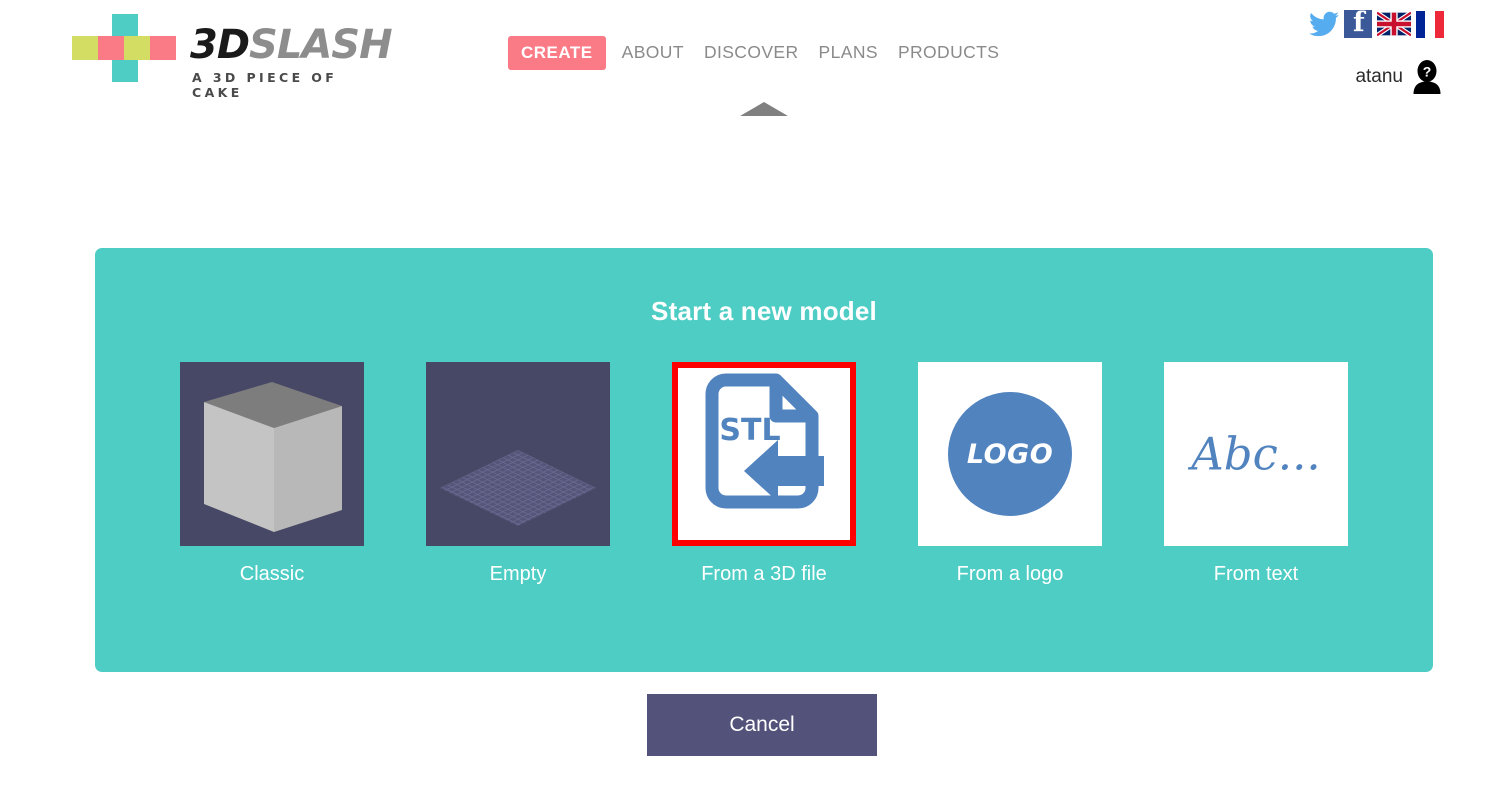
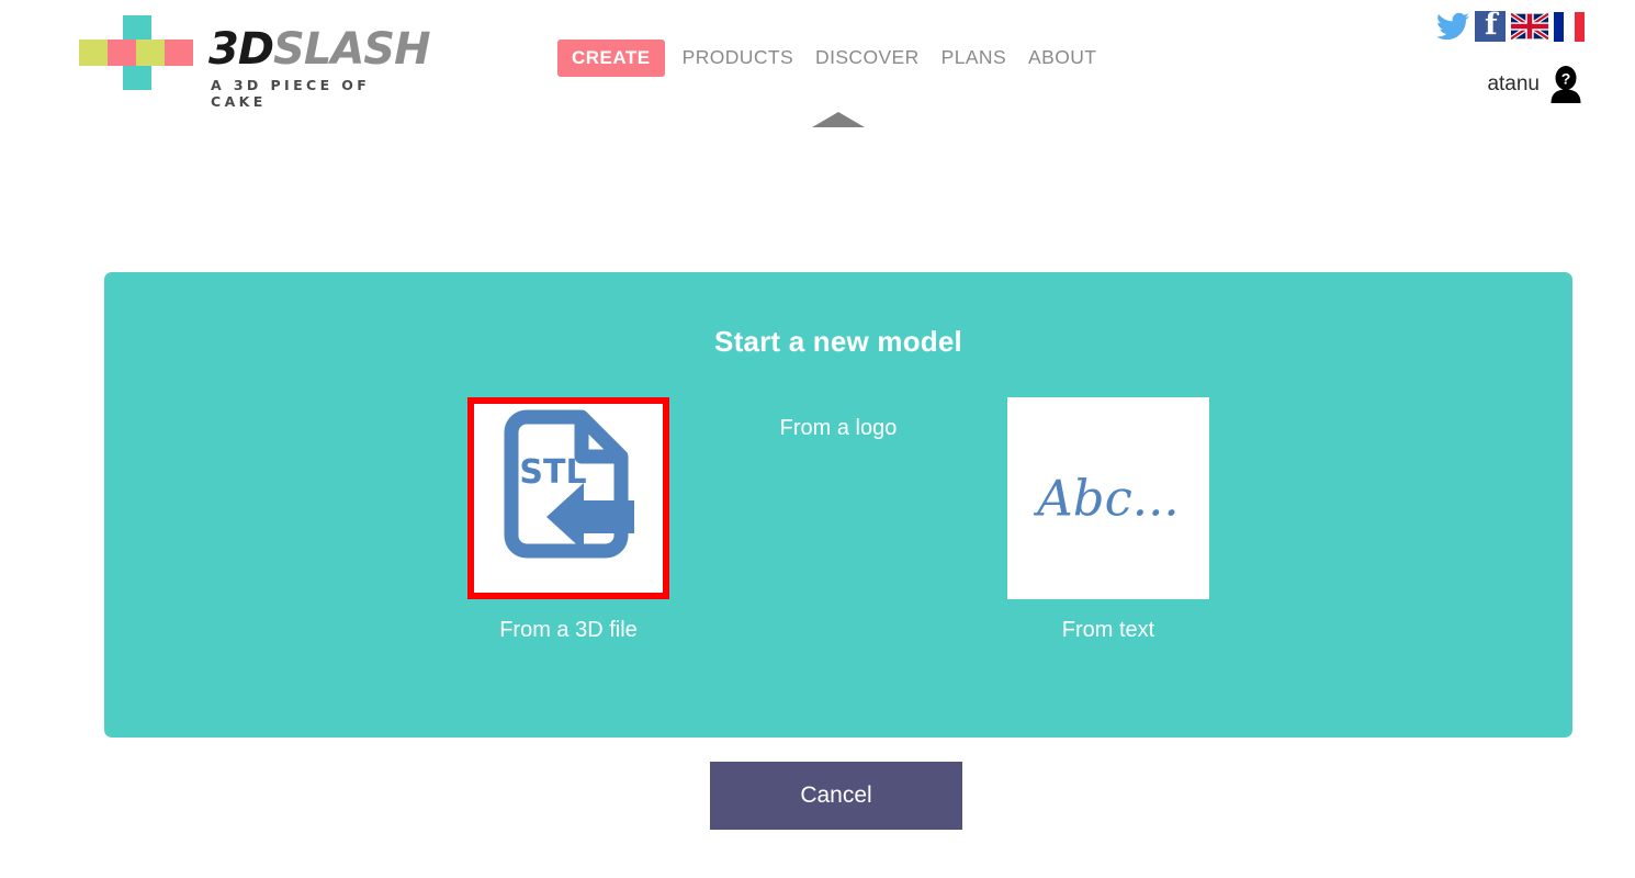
  3DSLASH
  A 3D PIECE OF CAKE
  CREATE
- ABOUT
+ PRODUCTS
  DISCOVER
  PLANS
- PRODUCTS
+ ABOUT
  atanu
  ?
  Start a new model
- Classic
- Empty
  STL
  From a 3D file
- LOGO
  From a logo
  Abc...
  From text
  Cancel
